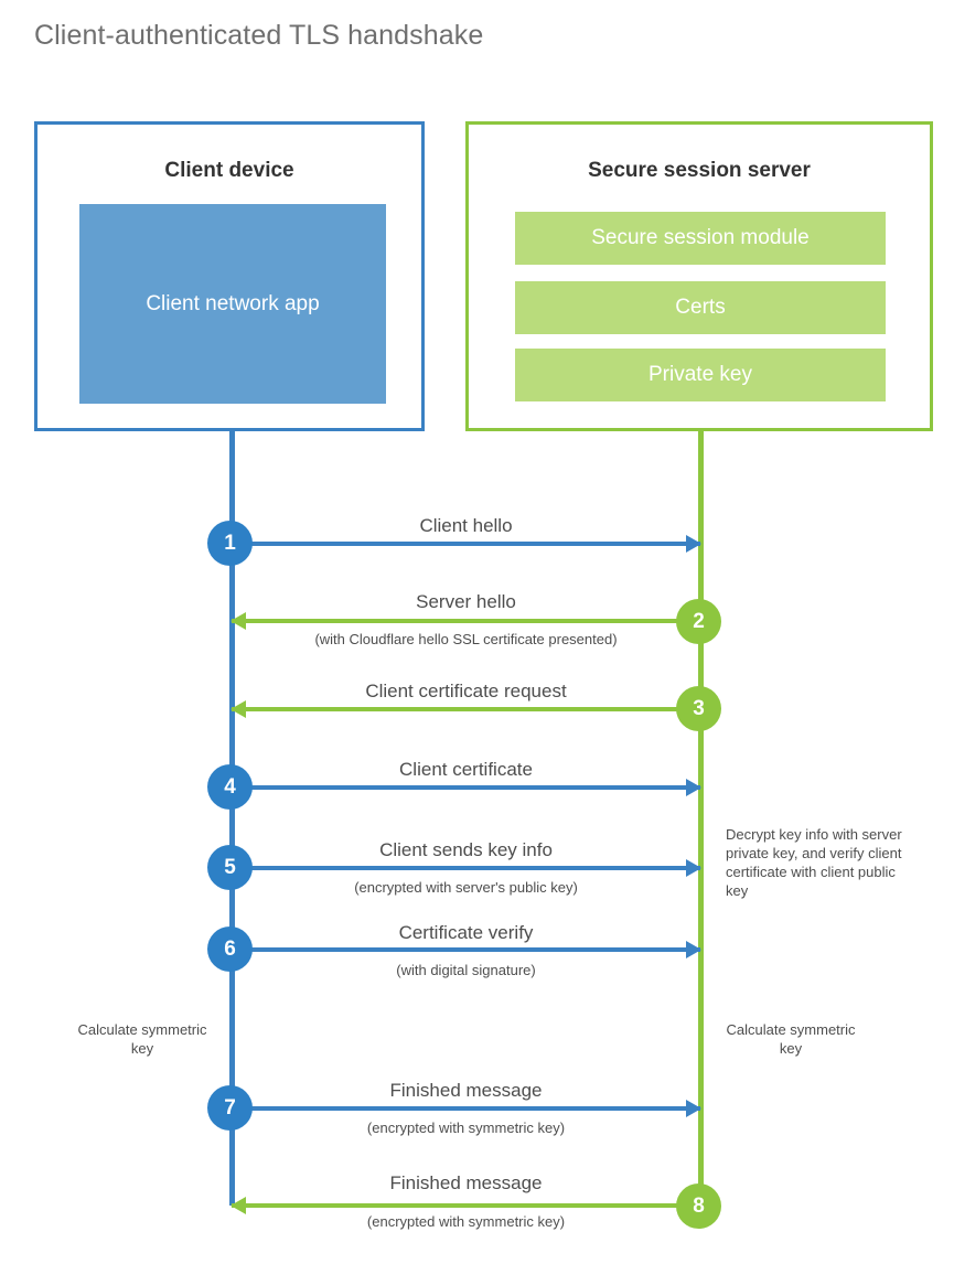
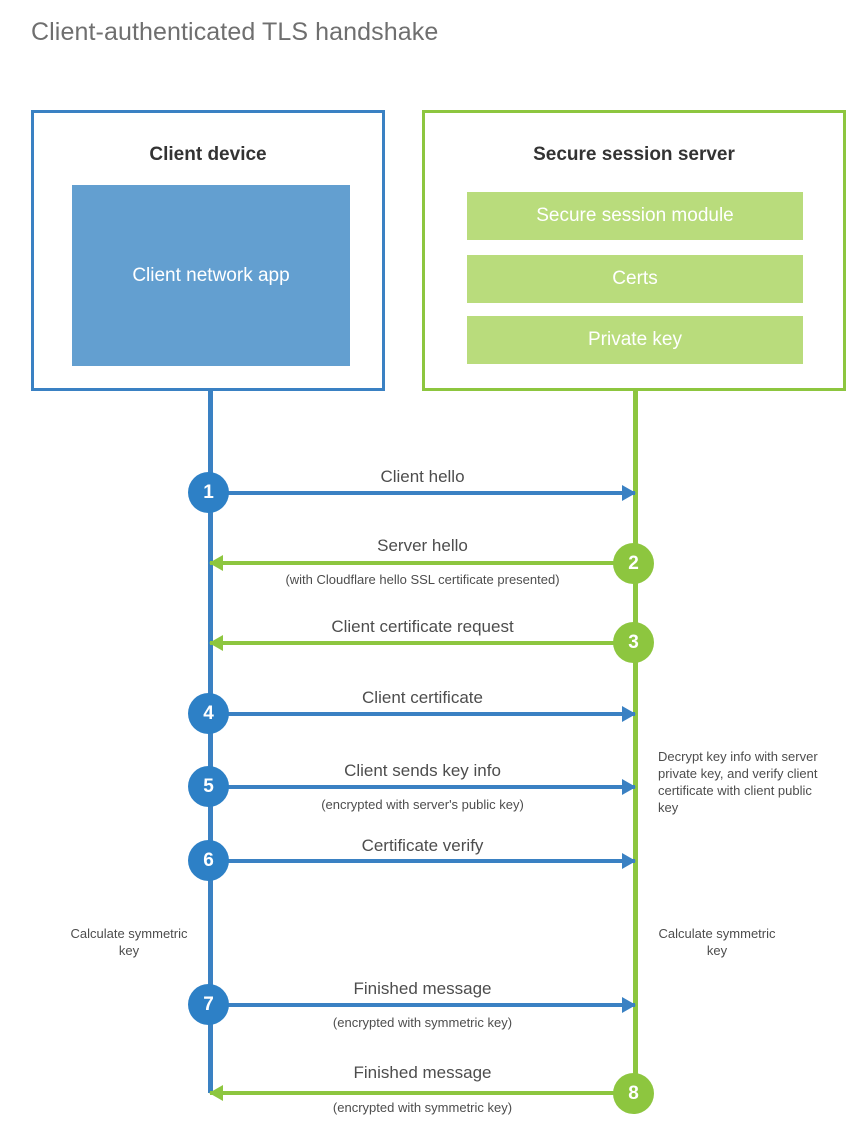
  Client-authenticated TLS handshake
  Client device
  Client network app
  Secure session server
  Secure session module
  Certs
  Private key
  Client hello
  1
  Server hello
  (with Cloudflare hello SSL certificate presented)
  2
  Client certificate request
  3
  Client certificate
  4
  Client sends key info
  (encrypted with server's public key)
  5
  Decrypt key info with server private key, and verify client certificate with client public key
  Certificate verify
- (with digital signature)
  6
  Calculate symmetric key
  Calculate symmetric key
  Finished message
  (encrypted with symmetric key)
  7
  Finished message
  (encrypted with symmetric key)
  8
